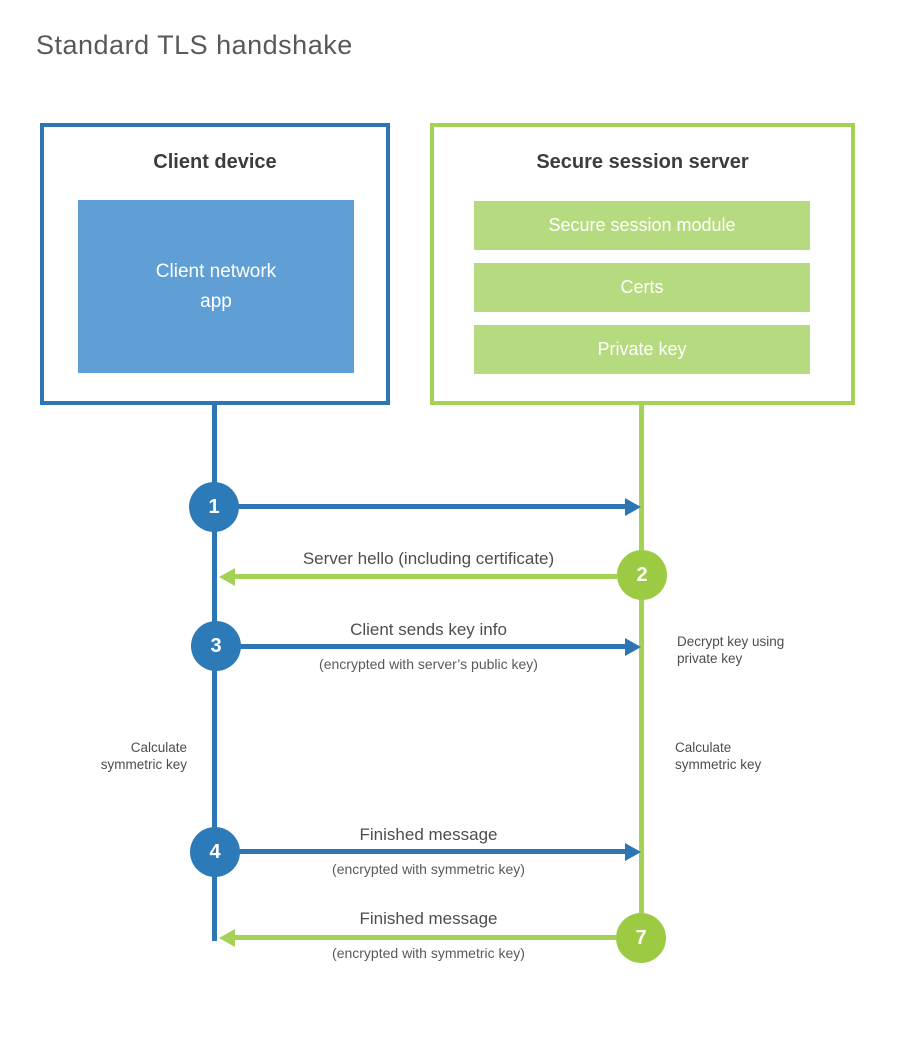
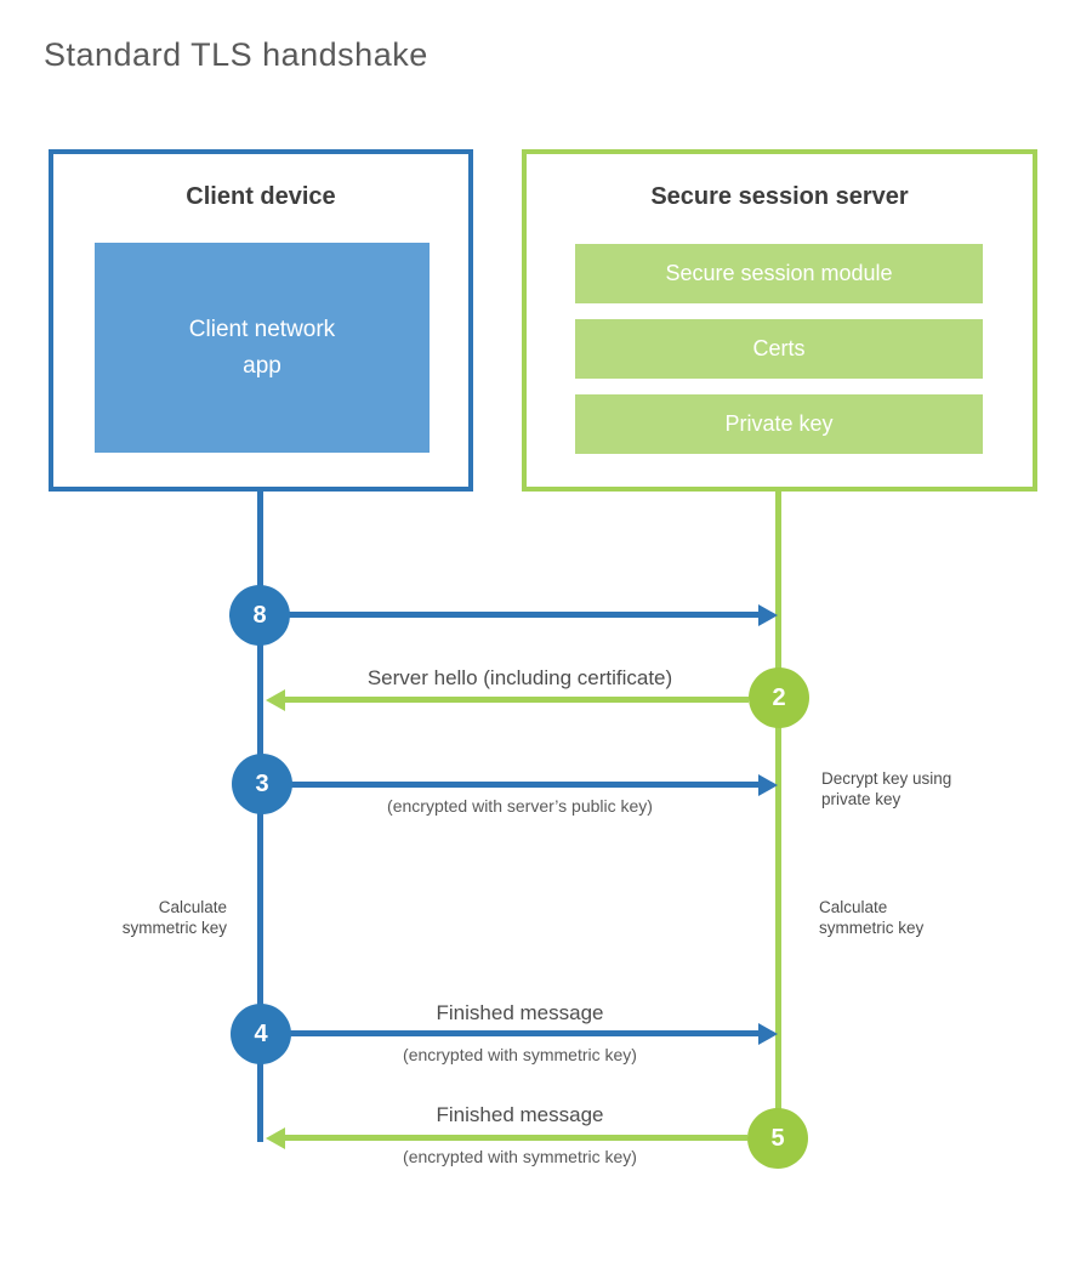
  Standard TLS handshake
  Client device
  Client network
  app
  Secure session server
  Secure session module
  Certs
  Private key
- 1
+ 8
  Server hello (including certificate)
  2
- Client sends key info
  (encrypted with server’s public key)
  3
  Decrypt key using
  private key
  Calculate
  symmetric key
  Calculate
  symmetric key
  Finished message
  (encrypted with symmetric key)
  4
  Finished message
  (encrypted with symmetric key)
- 7
+ 5
